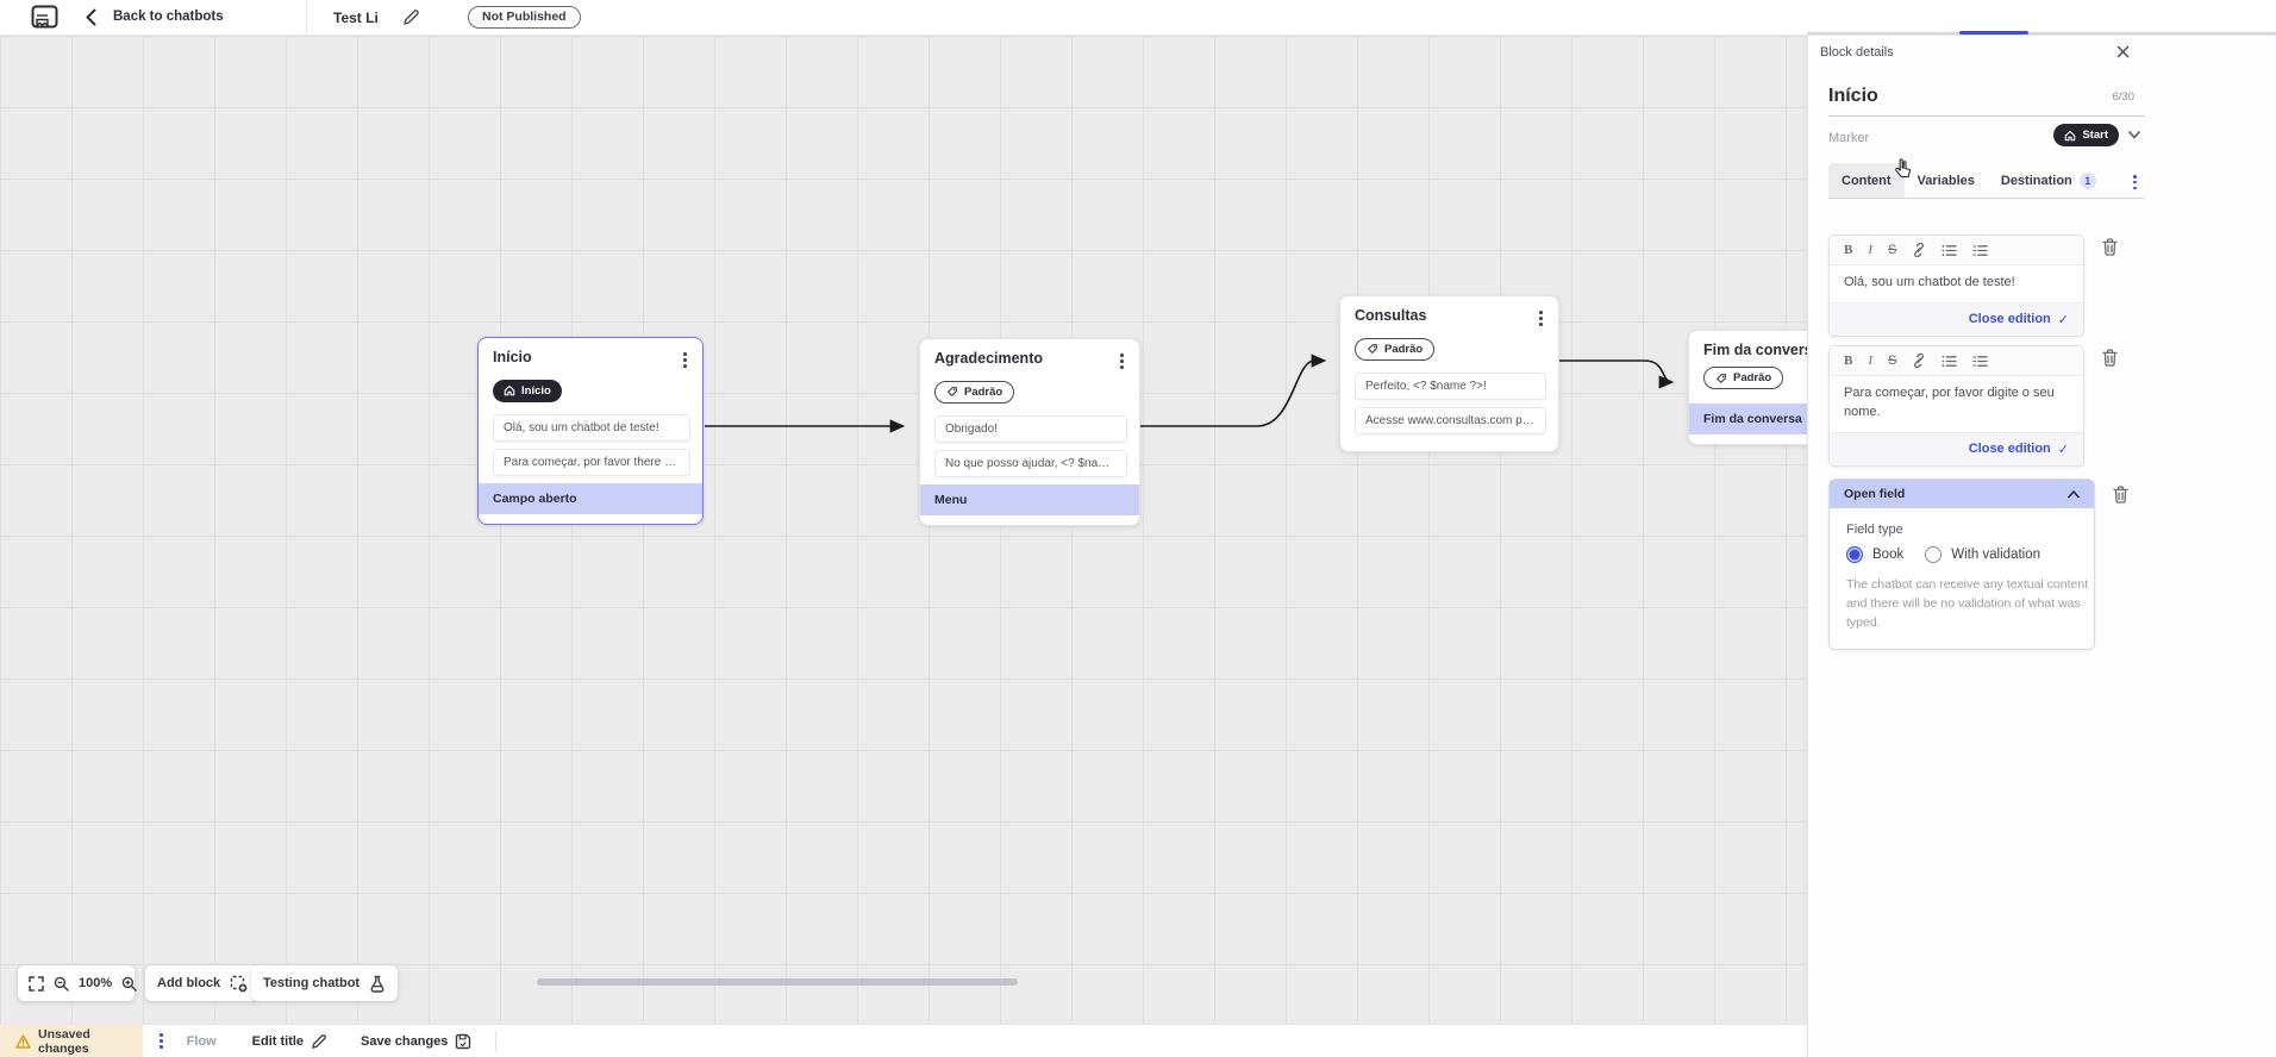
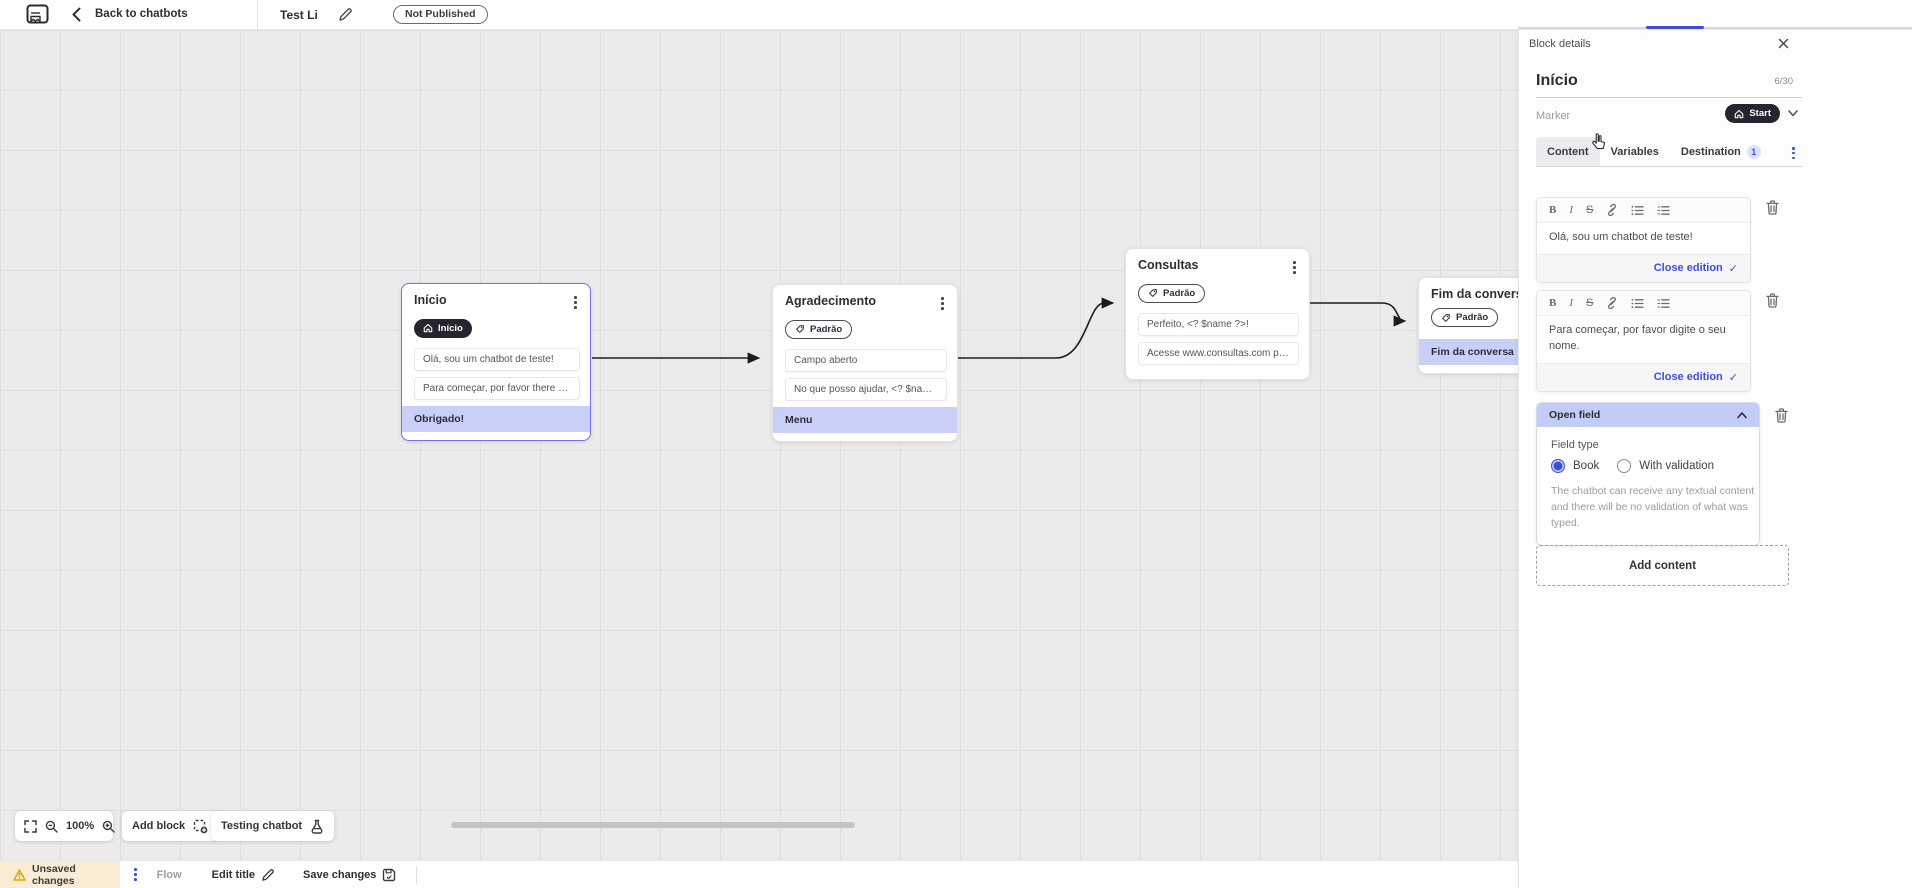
  Back to chatbots
  Test Li
  Not Published
  Início
  Início
  Olá, sou um chatbot de teste!
  Para começar, por favor there o ...
- Campo aberto
+ Obrigado!
  Agradecimento
  Padrão
- Obrigado!
+ Campo aberto
  No que posso ajudar, <? $name ...
  Menu
  Consultas
  Padrão
  Perfeito, <? $name ?>!
  Acesse www.consultas.com par...
  Fim da conver
  Padrão
  Fim da conversa
  100%
  Add block
  Testing chatbot
  Unsaved changes
  Flow
  Edit title
  Save changes
  Block details
  Início
  6/30
  Marker
  Start
  Content
  Variables
  Destination
  1
  B
  I
  S
  Olá, sou um chatbot de teste!
  Close edition
  ✓
  B
  I
  S
  Para começar, por favor digite o seu nome.
  Close edition
  ✓
  Open field
  Field type
  Book
  With validation
  The chatbot can receive any textual content and there will be no validation of what was typed.
+ Add content
